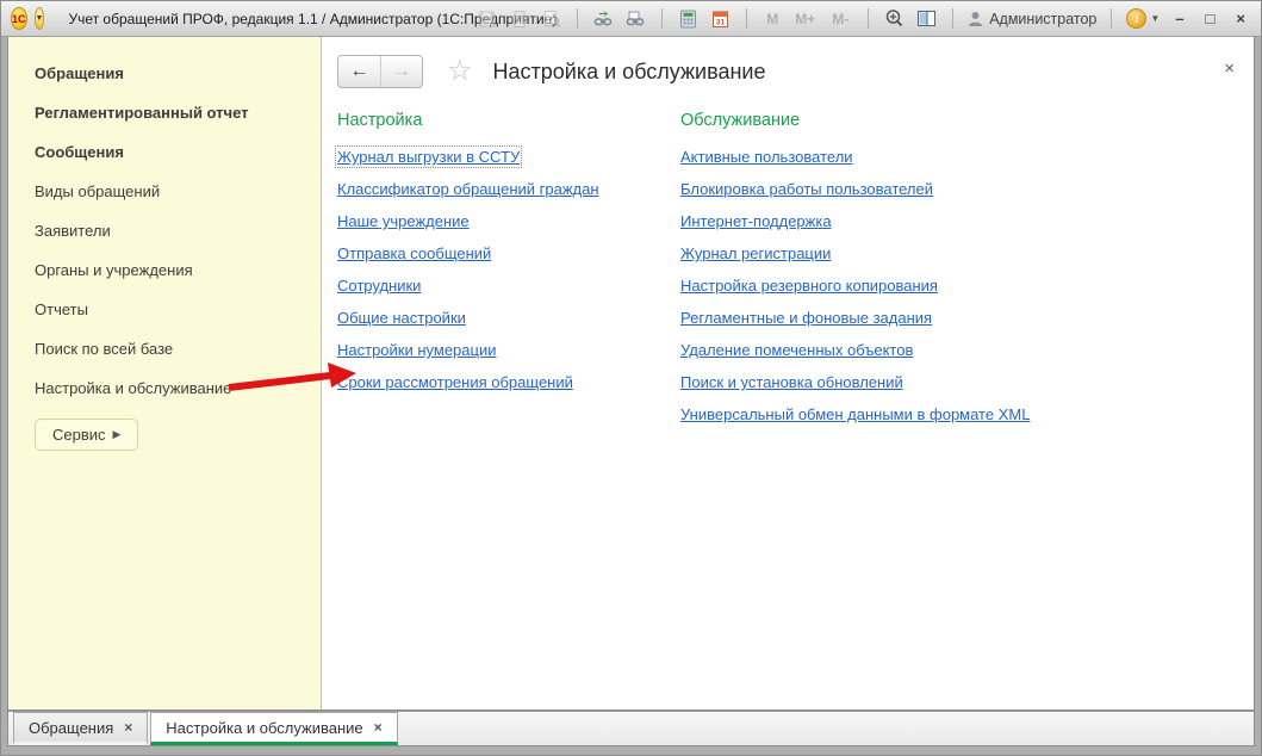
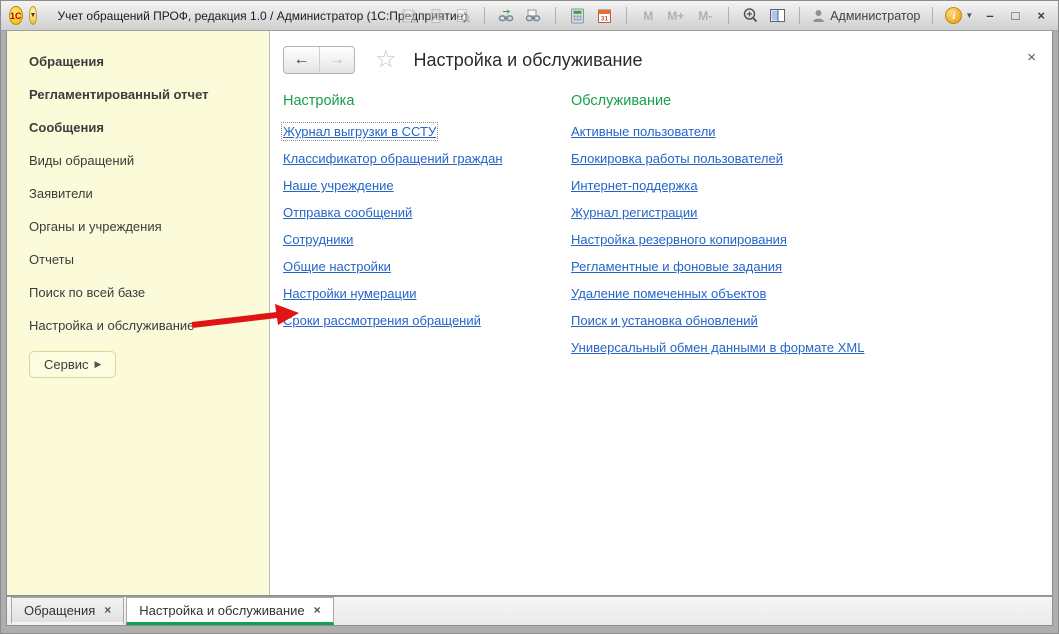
  1С
- Учет обращений ПРОФ, редакция 1.1 / Администратор (1С:Предприятие)
+ Учет обращений ПРОФ, редакция 1.0 / Администратор (1С:Предприятие)
  M
  M+
  M-
  Администратор
  i
  ▼
  –
  □
  ×
  Обращения
  Регламентированный отчет
  Сообщения
  Виды обращений
  Заявители
  Органы и учреждения
  Отчеты
  Поиск по всей базе
  Настройка и обслуживание
  Сервис
  ▶
  ←
  →
  ☆
  Настройка и обслуживание
  ×
  Настройка
  Журнал выгрузки в ССТУ
  Классификатор обращений граждан
  Наше учреждение
  Отправка сообщений
  Сотрудники
  Общие настройки
  Настройки нумерации
  Сроки рассмотрения обращений
  Обслуживание
  Активные пользователи
  Блокировка работы пользователей
  Интернет-поддержка
  Журнал регистрации
  Настройка резервного копирования
  Регламентные и фоновые задания
  Удаление помеченных объектов
  Поиск и установка обновлений
  Универсальный обмен данными в формате XML
  Обращения
  ×
  Настройка и обслуживание
  ×
